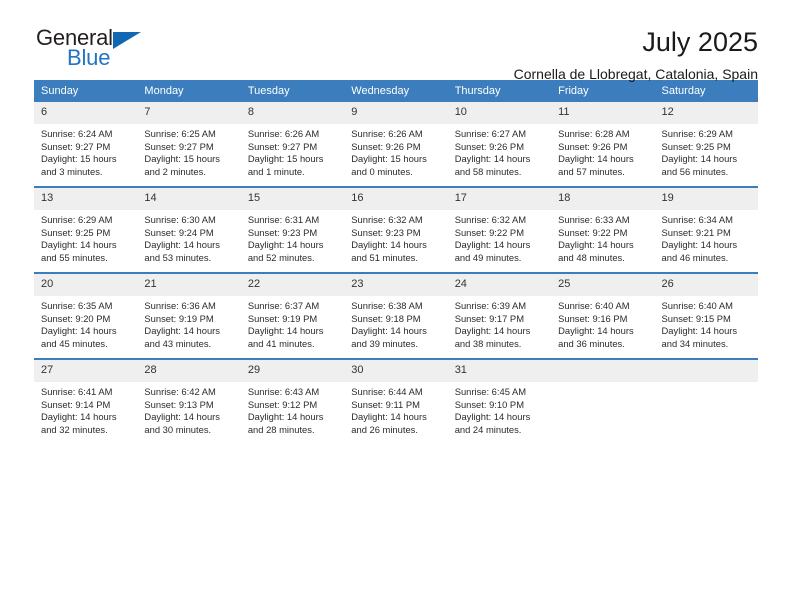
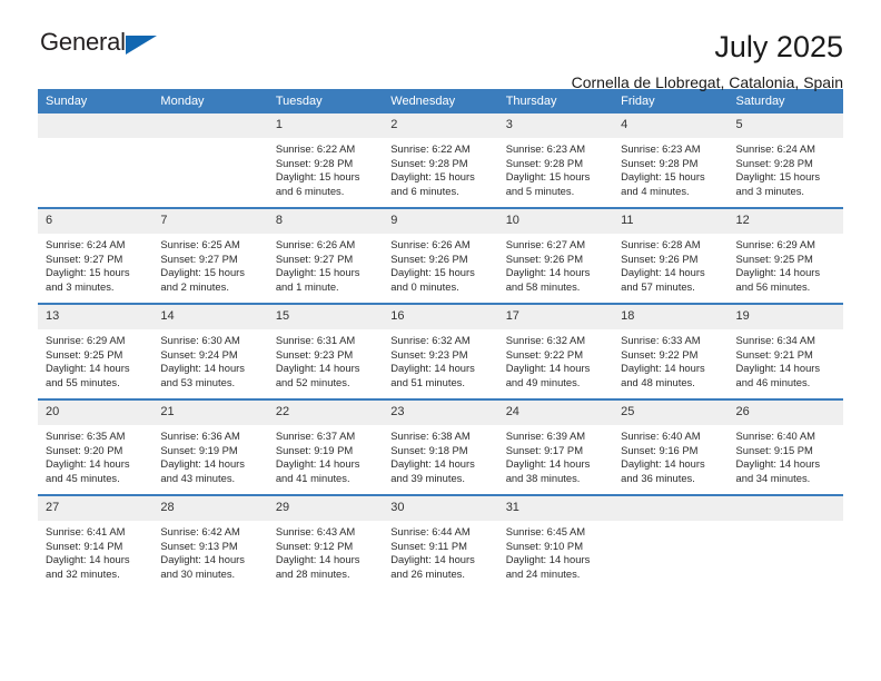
  General
- Blue
  July 2025
  Cornella de Llobregat, Catalonia, Spain
  Sunday	Monday	Tuesday	Wednesday	Thursday	Friday	Saturday
+ 		1Sunrise: 6:22 AMSunset: 9:28 PMDaylight: 15 hours and 6 minutes.	2Sunrise: 6:22 AMSunset: 9:28 PMDaylight: 15 hours and 6 minutes.	3Sunrise: 6:23 AMSunset: 9:28 PMDaylight: 15 hours and 5 minutes.	4Sunrise: 6:23 AMSunset: 9:28 PMDaylight: 15 hours and 4 minutes.	5Sunrise: 6:24 AMSunset: 9:28 PMDaylight: 15 hours and 3 minutes.
  6Sunrise: 6:24 AMSunset: 9:27 PMDaylight: 15 hours and 3 minutes.	7Sunrise: 6:25 AMSunset: 9:27 PMDaylight: 15 hours and 2 minutes.	8Sunrise: 6:26 AMSunset: 9:27 PMDaylight: 15 hours and 1 minute.	9Sunrise: 6:26 AMSunset: 9:26 PMDaylight: 15 hours and 0 minutes.	10Sunrise: 6:27 AMSunset: 9:26 PMDaylight: 14 hours and 58 minutes.	11Sunrise: 6:28 AMSunset: 9:26 PMDaylight: 14 hours and 57 minutes.	12Sunrise: 6:29 AMSunset: 9:25 PMDaylight: 14 hours and 56 minutes.
  13Sunrise: 6:29 AMSunset: 9:25 PMDaylight: 14 hours and 55 minutes.	14Sunrise: 6:30 AMSunset: 9:24 PMDaylight: 14 hours and 53 minutes.	15Sunrise: 6:31 AMSunset: 9:23 PMDaylight: 14 hours and 52 minutes.	16Sunrise: 6:32 AMSunset: 9:23 PMDaylight: 14 hours and 51 minutes.	17Sunrise: 6:32 AMSunset: 9:22 PMDaylight: 14 hours and 49 minutes.	18Sunrise: 6:33 AMSunset: 9:22 PMDaylight: 14 hours and 48 minutes.	19Sunrise: 6:34 AMSunset: 9:21 PMDaylight: 14 hours and 46 minutes.
  20Sunrise: 6:35 AMSunset: 9:20 PMDaylight: 14 hours and 45 minutes.	21Sunrise: 6:36 AMSunset: 9:19 PMDaylight: 14 hours and 43 minutes.	22Sunrise: 6:37 AMSunset: 9:19 PMDaylight: 14 hours and 41 minutes.	23Sunrise: 6:38 AMSunset: 9:18 PMDaylight: 14 hours and 39 minutes.	24Sunrise: 6:39 AMSunset: 9:17 PMDaylight: 14 hours and 38 minutes.	25Sunrise: 6:40 AMSunset: 9:16 PMDaylight: 14 hours and 36 minutes.	26Sunrise: 6:40 AMSunset: 9:15 PMDaylight: 14 hours and 34 minutes.
  27Sunrise: 6:41 AMSunset: 9:14 PMDaylight: 14 hours and 32 minutes.	28Sunrise: 6:42 AMSunset: 9:13 PMDaylight: 14 hours and 30 minutes.	29Sunrise: 6:43 AMSunset: 9:12 PMDaylight: 14 hours and 28 minutes.	30Sunrise: 6:44 AMSunset: 9:11 PMDaylight: 14 hours and 26 minutes.	31Sunrise: 6:45 AMSunset: 9:10 PMDaylight: 14 hours and 24 minutes.
